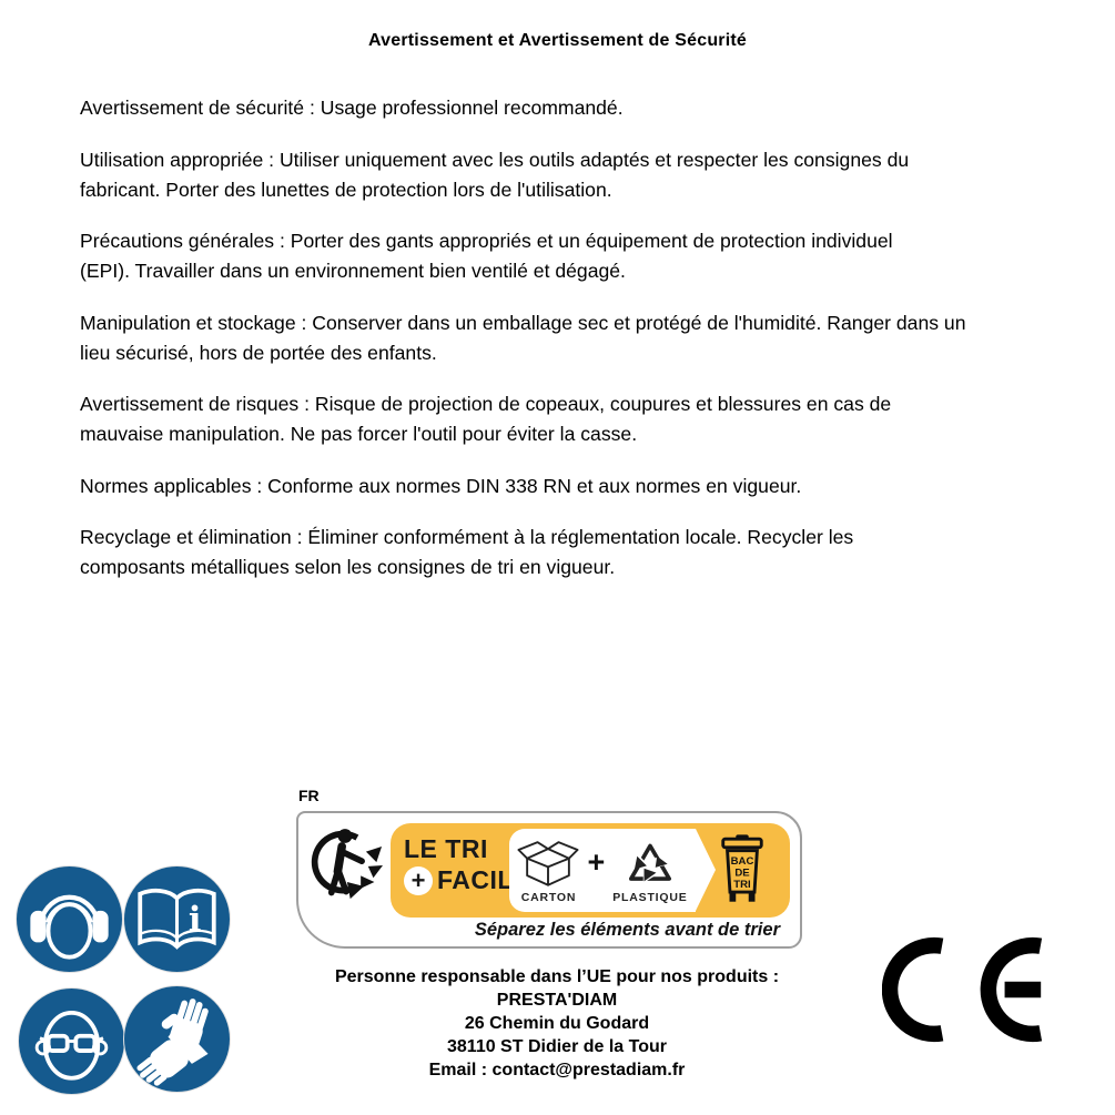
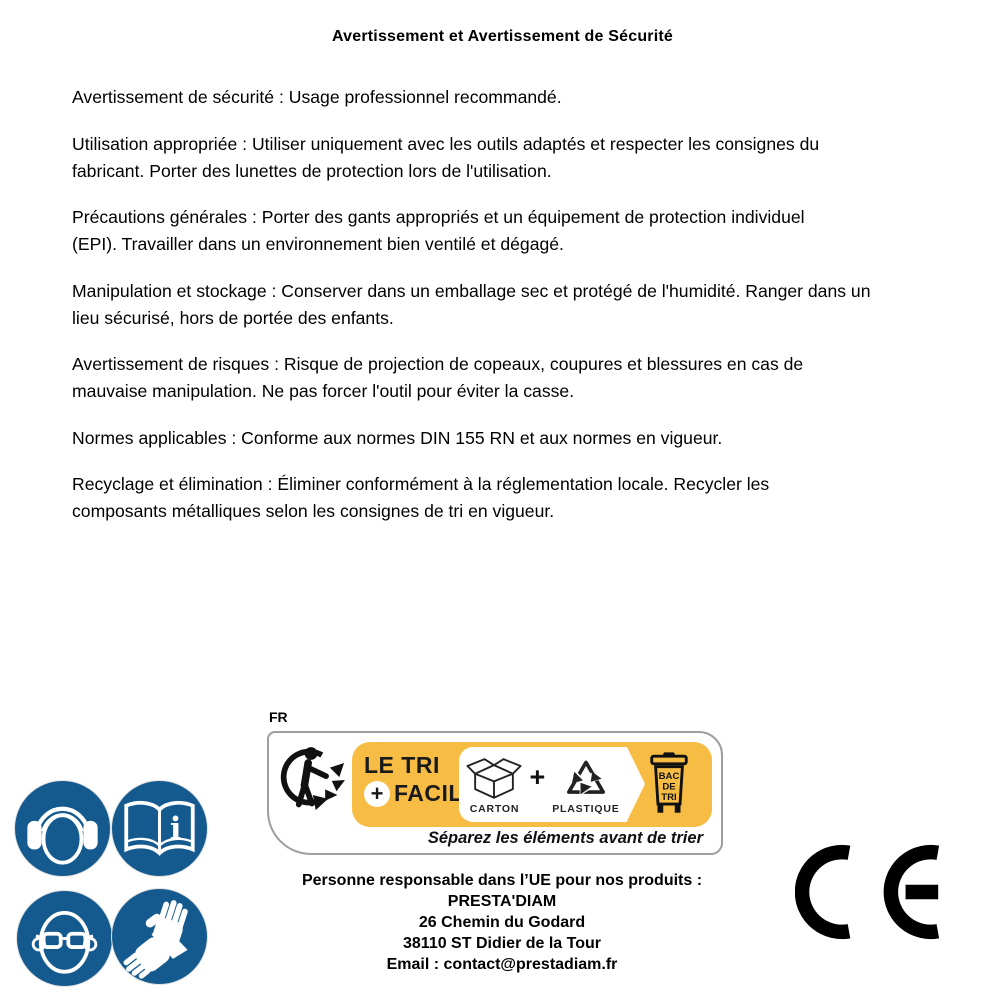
  Avertissement et Avertissement de Sécurité
  Avertissement de sécurité : Usage professionnel recommandé.
  Utilisation appropriée : Utiliser uniquement avec les outils adaptés et respecter les consignes du
  fabricant. Porter des lunettes de protection lors de l'utilisation.
  Précautions générales : Porter des gants appropriés et un équipement de protection individuel
  (EPI). Travailler dans un environnement bien ventilé et dégagé.
  Manipulation et stockage : Conserver dans un emballage sec et protégé de l'humidité. Ranger dans un
  lieu sécurisé, hors de portée des enfants.
  Avertissement de risques : Risque de projection de copeaux, coupures et blessures en cas de
  mauvaise manipulation. Ne pas forcer l'outil pour éviter la casse.
- Normes applicables : Conforme aux normes DIN 338 RN et aux normes en vigueur.
+ Normes applicables : Conforme aux normes DIN 155 RN et aux normes en vigueur.
  Recyclage et élimination : Éliminer conformément à la réglementation locale. Recycler les
  composants métalliques selon les consignes de tri en vigueur.
  i
  FR
  LE TRI
  +
  FACIL
  CARTON
  +
  PLASTIQUE
  BAC
  DE
  TRI
  Séparez les éléments avant de trier
  Personne responsable dans l’UE pour nos produits :
  PRESTA'DIAM
  26 Chemin du Godard
  38110 ST Didier de la Tour
  Email : contact@prestadiam.fr
